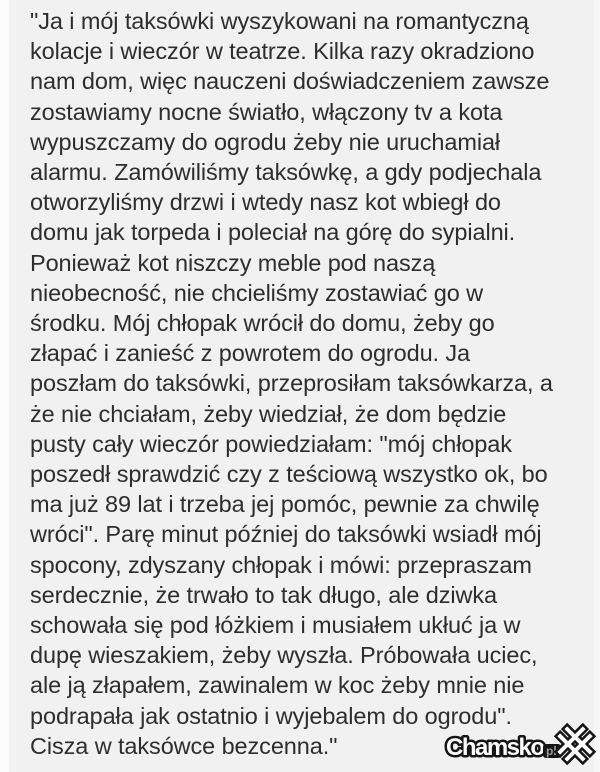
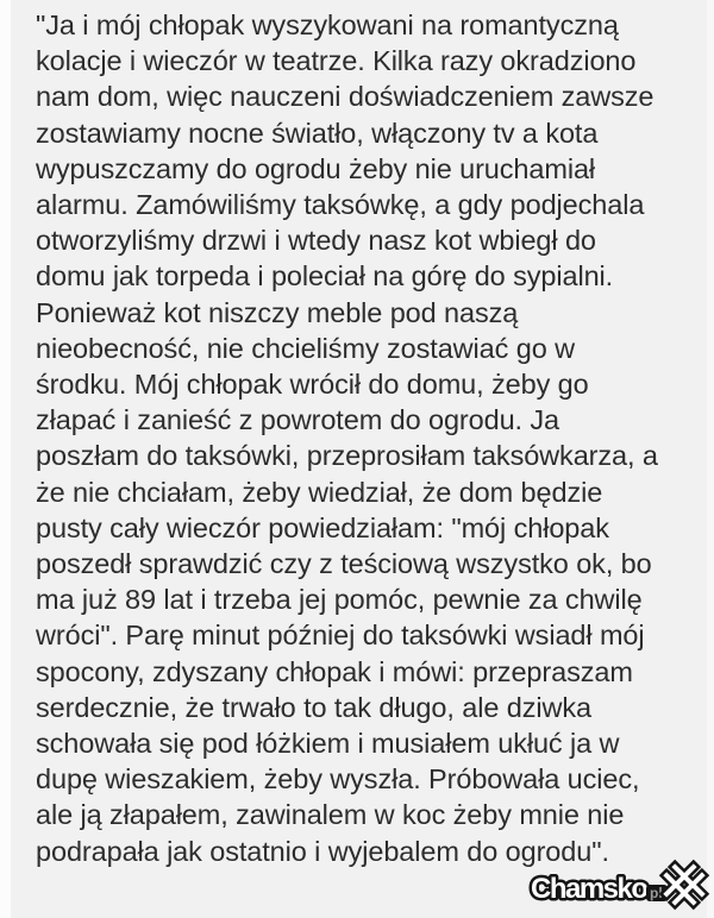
- "Ja i mój taksówki wyszykowani na romantyczną
+ "Ja i mój chłopak wyszykowani na romantyczną
  kolacje i wieczór w teatrze. Kilka razy okradziono
  nam dom, więc nauczeni doświadczeniem zawsze
  zostawiamy nocne światło, włączony tv a kota
  wypuszczamy do ogrodu żeby nie uruchamiał
  alarmu. Zamówiliśmy taksówkę, a gdy podjechala
  otworzyliśmy drzwi i wtedy nasz kot wbiegł do
  domu jak torpeda i poleciał na górę do sypialni.
  Ponieważ kot niszczy meble pod naszą
  nieobecność, nie chcieliśmy zostawiać go w
  środku. Mój chłopak wrócił do domu, żeby go
  złapać i zanieść z powrotem do ogrodu. Ja
  poszłam do taksówki, przeprosiłam taksówkarza, a
  że nie chciałam, żeby wiedział, że dom będzie
  pusty cały wieczór powiedziałam: "mój chłopak
  poszedł sprawdzić czy z teściową wszystko ok, bo
  ma już 89 lat i trzeba jej pomóc, pewnie za chwilę
  wróci". Parę minut później do taksówki wsiadł mój
  spocony, zdyszany chłopak i mówi: przepraszam
  serdecznie, że trwało to tak długo, ale dziwka
  schowała się pod łóżkiem i musiałem ukłuć ja w
  dupę wieszakiem, żeby wyszła. Próbowała uciec,
  ale ją złapałem, zawinalem w koc żeby mnie nie
  podrapała jak ostatnio i wyjebalem do ogrodu".
- Cisza w taksówce bezcenna."
  Chamsko
